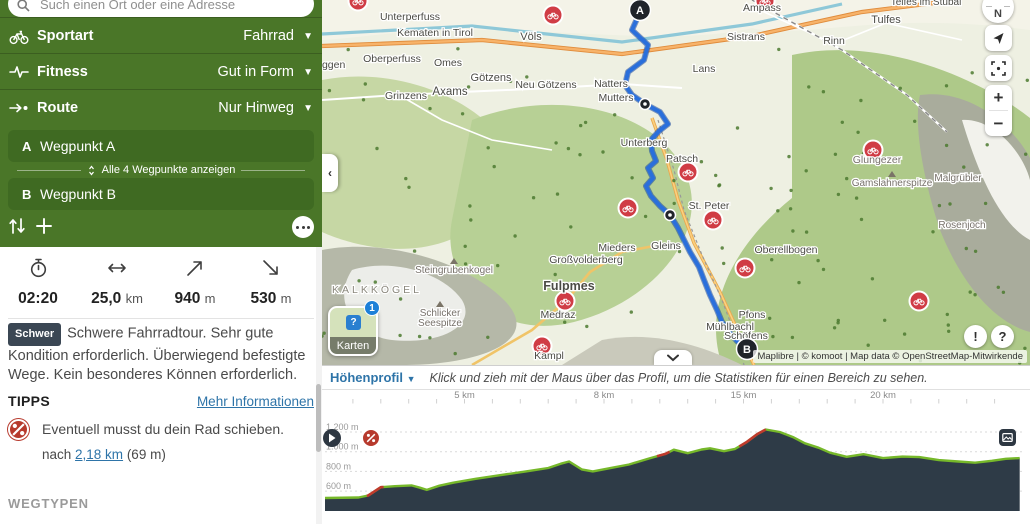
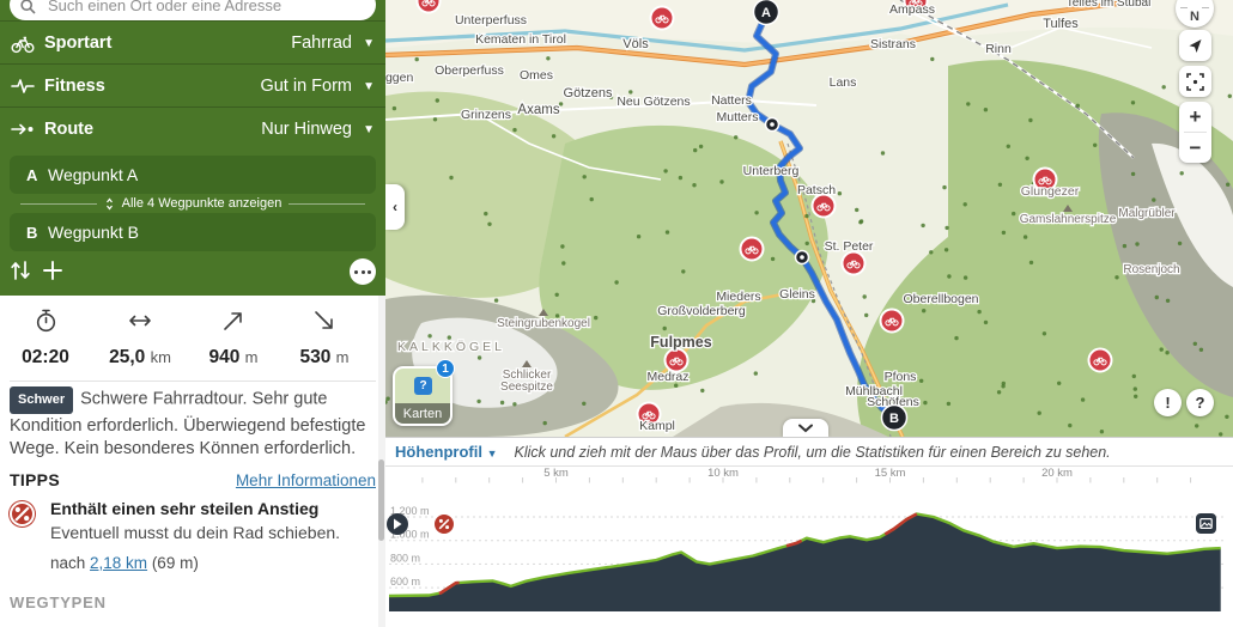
  Unterperfuss
  Kematen in Tirol
  Völs
  Oberperfuss
  Omes
  Götzens
  Neu Götzens
  Axams
  Grinzens
  Natters
  Mutters
  Lans
  Sistrans
  Ampass
  Tulfes
  Rinn
  Telfes im Stubai
  Unterberg
  Patsch
  St. Peter
  Gleins
  Mieders
  Oberellbogen
  Großvolderberg
  Fulpmes
  Medraz
  Kampl
  Pfons
  Mühlbachl
  Schöfens
  Steingrubenkogel
  Schlicker
  Seespitze
  KALKKÖGEL
  Glungezer
  Gamslahnerspitze
  Malgrübler
  Rosenjoch
  A
  B
  N
  +
  −
  !
  ?
  ?
  Karten
  1
- Maplibre | © komoot | Map data © OpenStreetMap-Mitwirkende
  Höhenprofil ▼
  Klick und zieh mit der Maus über das Profil, um die Statistiken für einen Bereich zu sehen.
  5 km
- 8 km
+ 10 km
  15 km
  20 km
  1.200 m
  1000 m
  800 m
  600 m
  Such einen Ort oder eine Adresse
  Sportart
  Fahrrad
  ▼
  Fitness
  Gut in Form
  ▼
  Route
  Nur Hinweg
  ▼
  A
  Wegpunkt A
  Alle 4 Wegpunkte anzeigen
  B
  Wegpunkt B
  02:20
  25,0 km
  940 m
  530 m
  Schwer Schwere Fahrradtour. Sehr gute Kondition erforderlich. Überwiegend befestigte Wege. Kein besonderes Können erforderlich.
  TIPPS
  Mehr Informationen
+ Enthält einen sehr steilen Anstieg
  Eventuell musst du dein Rad schieben.
  nach 2,18 km (69 m)
  WEGTYPEN
  ‹
